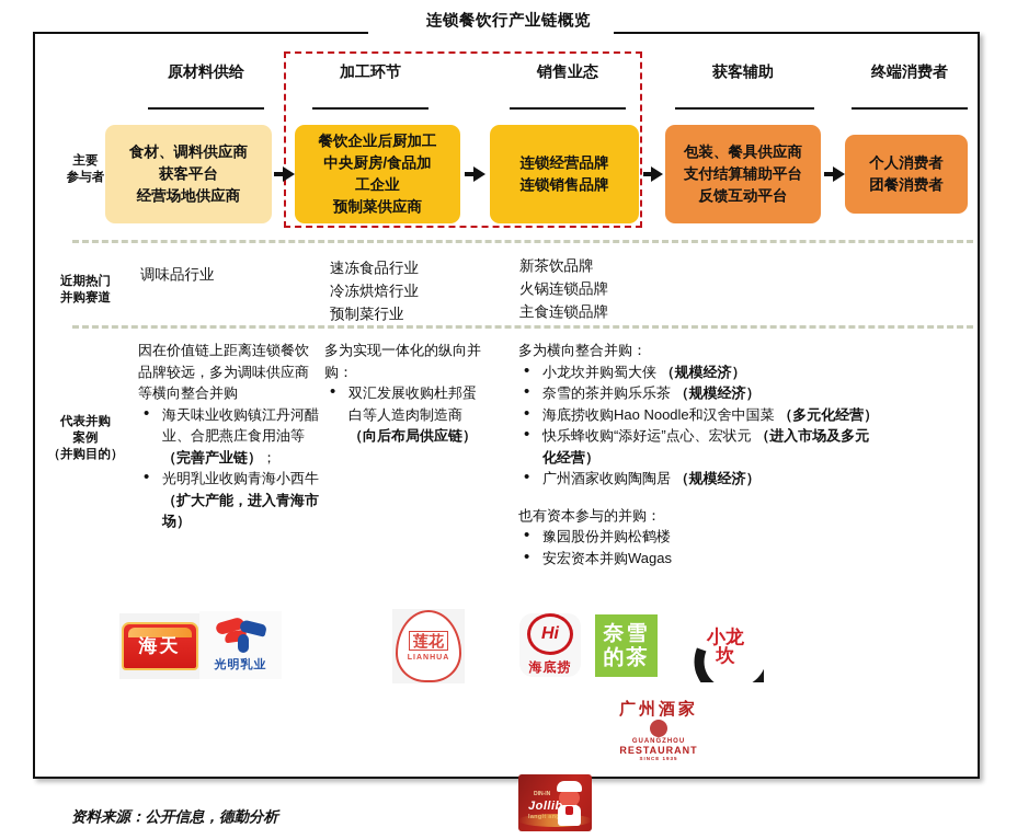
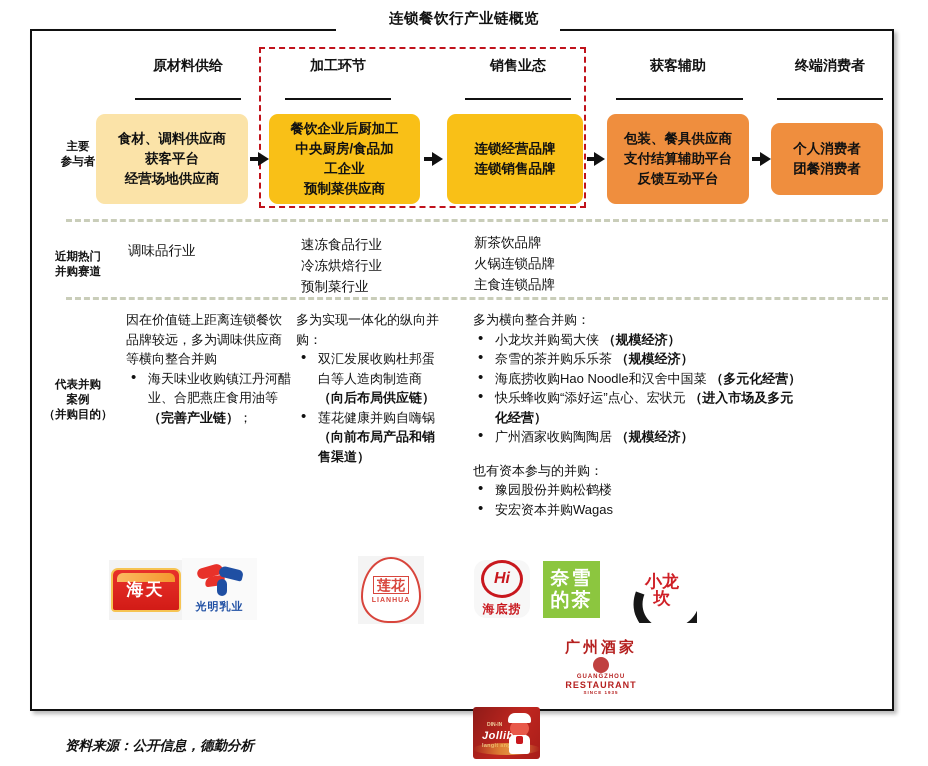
  连锁餐饮行产业链概览
  原材料供给
  加工环节
  销售业态
  获客辅助
  终端消费者
  主要
  参与者
  食材、调料供应商
  获客平台
  经营场地供应商
  餐饮企业后厨加工
  中央厨房/食品加
  工企业
  预制菜供应商
  连锁经营品牌
  连锁销售品牌
  包装、餐具供应商
  支付结算辅助平台
  反馈互动平台
  个人消费者
  团餐消费者
  近期热门
  并购赛道
  调味品行业
  速冻食品行业
  冷冻烘焙行业
  预制菜行业
  新茶饮品牌
  火锅连锁品牌
  主食连锁品牌
  代表并购
  案例
  （并购目的）
  因在价值链上距离连锁餐饮品牌较远，多为调味供应商等横向整合并购
  海天味业收购镇江丹河醋业、合肥燕庄食用油等 （完善产业链）；
- 光明乳业收购青海小西牛 （扩大产能，进入青海市场）
  多为实现一体化的纵向并购：
  双汇发展收购杜邦蛋白等人造肉制造商 （向后布局供应链）
+ 莲花健康并购自嗨锅 （向前布局产品和销售渠道）
  多为横向整合并购：
  小龙坎并购蜀大侠 （规模经济）
  奈雪的茶并购乐乐茶 （规模经济）
  海底捞收购Hao Noodle和汉舍中国菜 （多元化经营）
  快乐蜂收购“添好运”点心、宏状元 （进入市场及多元化经营）
  广州酒家收购陶陶居 （规模经济）
  也有资本参与的并购：
  豫园股份并购松鹤楼
  安宏资本并购Wagas
  海天
  光明乳业
  莲花
  Hi
  海底捞
  奈雪
  的茶
  小龙
  坎
  广州酒家
  RESTAURANT
  资料来源：公开信息，德勤分析
